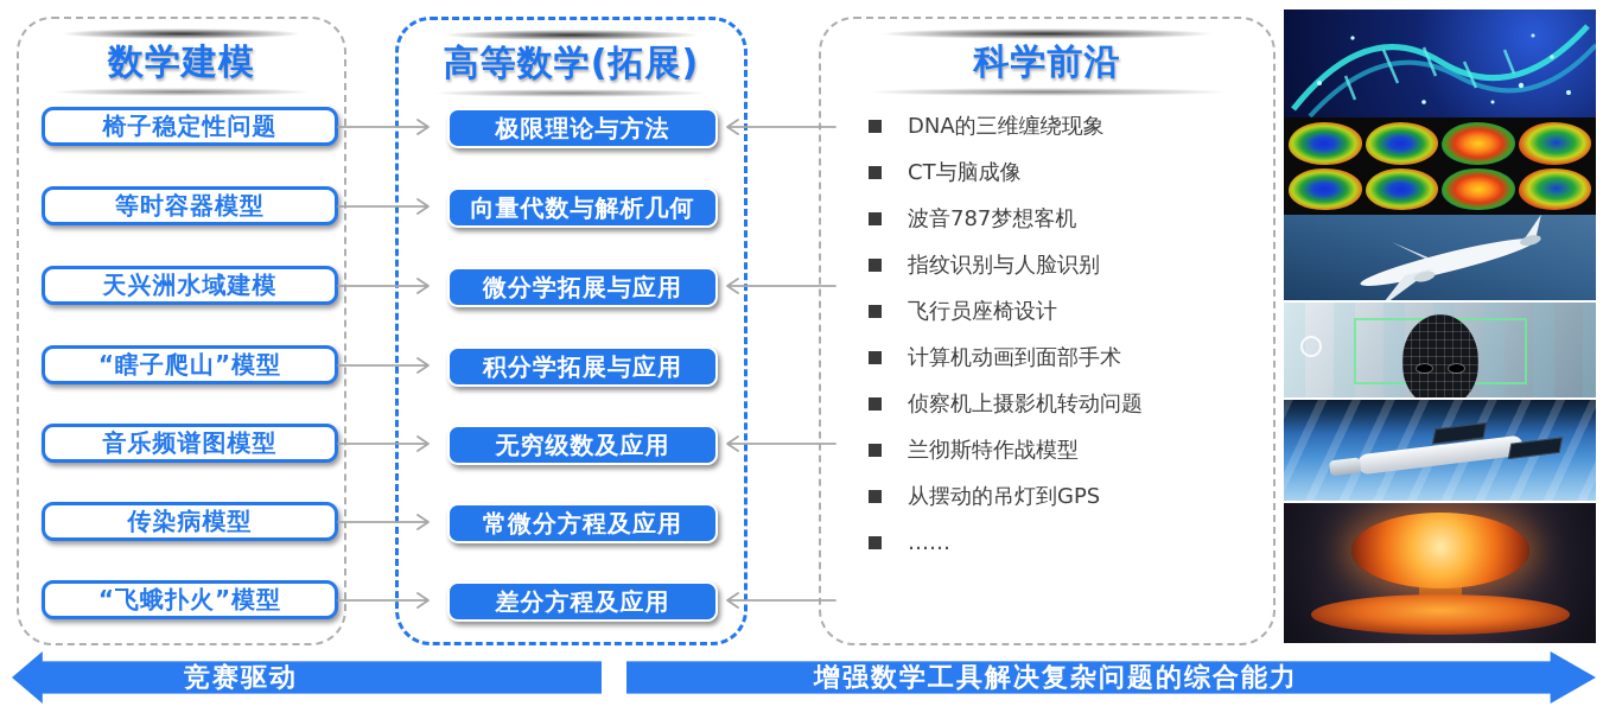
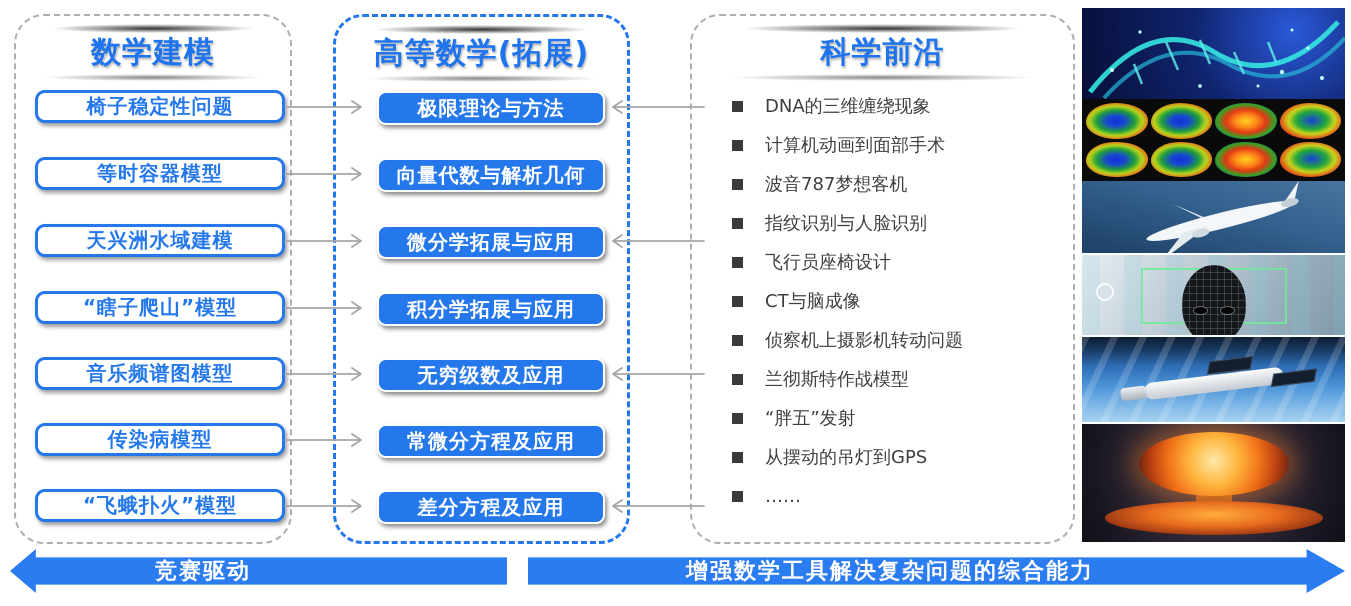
  数学建模
  椅子稳定性问题
  等时容器模型
  天兴洲水域建模
  “瞎子爬山”模型
  音乐频谱图模型
  传染病模型
  “飞蛾扑火”模型
  高等数学(拓展)
  极限理论与方法
  向量代数与解析几何
  微分学拓展与应用
  积分学拓展与应用
  无穷级数及应用
  常微分方程及应用
  差分方程及应用
  科学前沿
  DNA的三维缠绕现象
- CT与脑成像
+ 计算机动画到面部手术
  波音787梦想客机
  指纹识别与人脸识别
  飞行员座椅设计
- 计算机动画到面部手术
+ CT与脑成像
  侦察机上摄影机转动问题
  兰彻斯特作战模型
+ “胖五”发射
  从摆动的吊灯到GPS
  ……
  竞赛驱动
  增强数学工具解决复杂问题的综合能力
